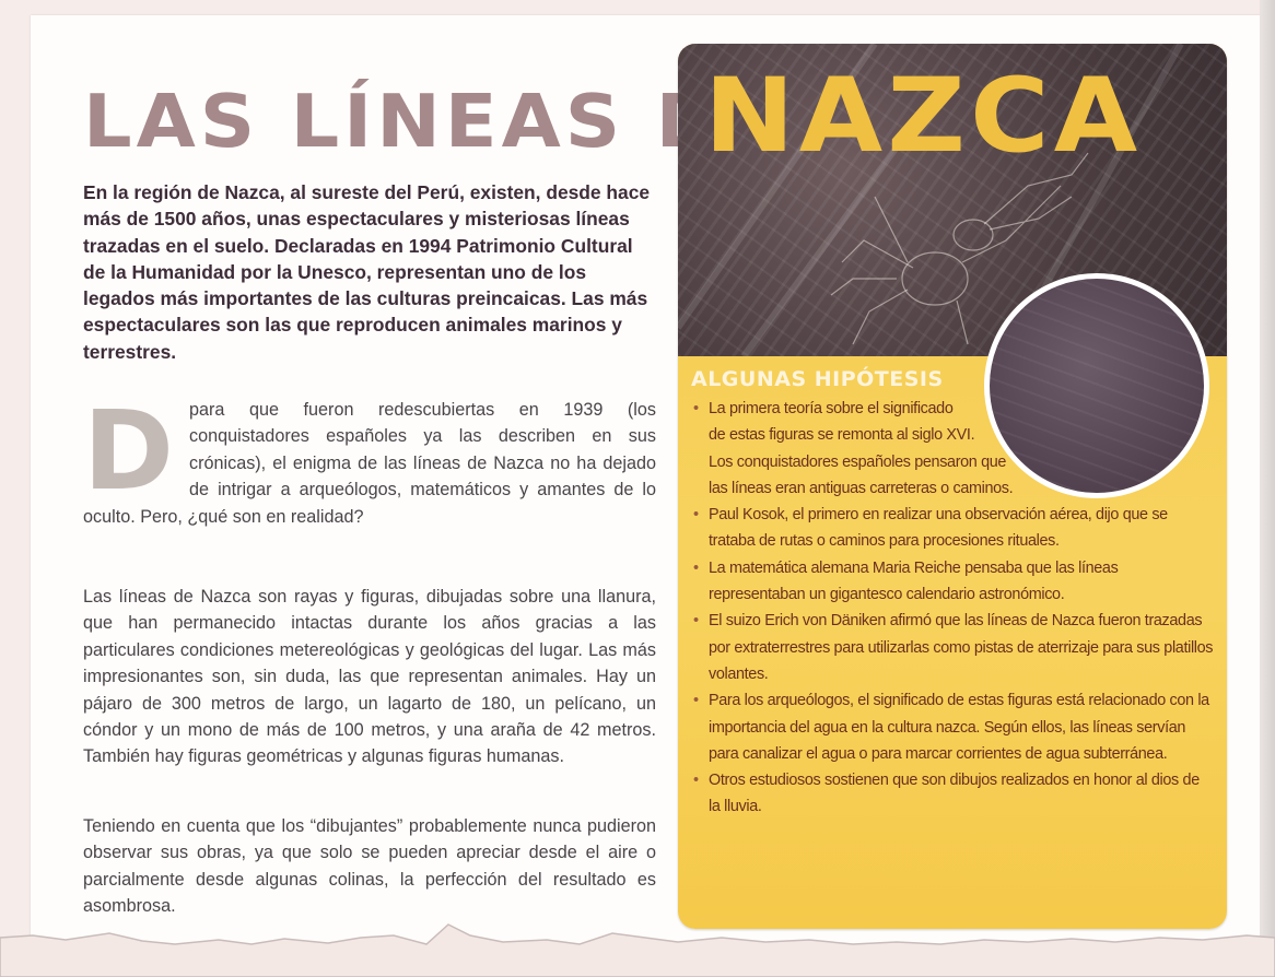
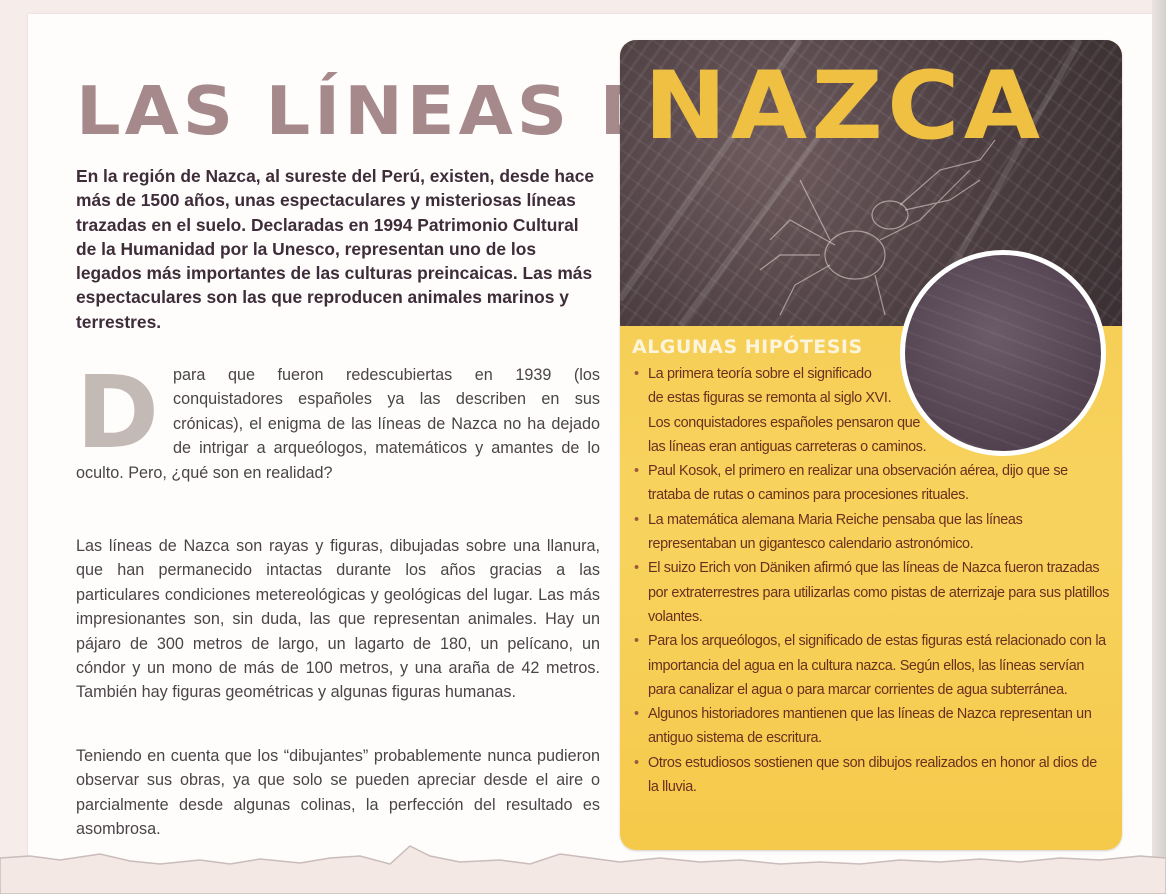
  LAS LÍNEAS
  En la región de Nazca, al sureste del Perú, existen, desde hace más de 1500 años, unas espectaculares y misteriosas líneas trazadas en el suelo. Declaradas en 1994 Patrimonio Cultural de la Humanidad por la Unesco, representan uno de los legados más importantes de las culturas preincaicas. Las más espectaculares son las que reproducen animales marinos y terrestres.
  D
  para que fueron redescubiertas en 1939 (los conquistadores españoles ya las describen en sus crónicas), el enigma de las líneas de Nazca no ha dejado de intrigar a arqueólogos, matemáticos y amantes de lo oculto. Pero, ¿qué son en realidad?
  Las líneas de Nazca son rayas y figuras, dibujadas sobre una llanura, que han permanecido intactas durante los años gracias a las particulares condiciones metereológicas y geológicas del lugar. Las más impresionantes son, sin duda, las que representan animales. Hay un pájaro de 300 metros de largo, un lagarto de 180, un pelícano, un cóndor y un mono de más de 100 metros, y una araña de 42 metros. También hay figuras geométricas y algunas figuras humanas.
  Teniendo en cuenta que los “dibujantes” probablemente nunca pudieron observar sus obras, ya que solo se pueden apreciar desde el aire o parcialmente desde algunas colinas, la perfección del resultado es asombrosa.
  NAZCA
  ALGUNAS HIPÓTESIS
  La primera teoría sobre el significado
  de estas figuras se remonta al siglo XVI.
  Los conquistadores españoles pensaron que
  las líneas eran antiguas carreteras o caminos.
  Paul Kosok, el primero en realizar una observación aérea, dijo que se trataba de rutas o caminos para procesiones rituales.
  La matemática alemana Maria Reiche pensaba que las líneas representaban un gigantesco calendario astronómico.
  El suizo Erich von Däniken afirmó que las líneas de Nazca fueron trazadas por extraterrestres para utilizarlas como pistas de aterrizaje para sus platillos volantes.
  Para los arqueólogos, el significado de estas figuras está relacionado con la importancia del agua en la cultura nazca. Según ellos, las líneas servían para canalizar el agua o para marcar corrientes de agua subterránea.
+ Algunos historiadores mantienen que las líneas de Nazca representan un antiguo sistema de escritura.
  Otros estudiosos sostienen que son dibujos realizados en honor al dios de la lluvia.
